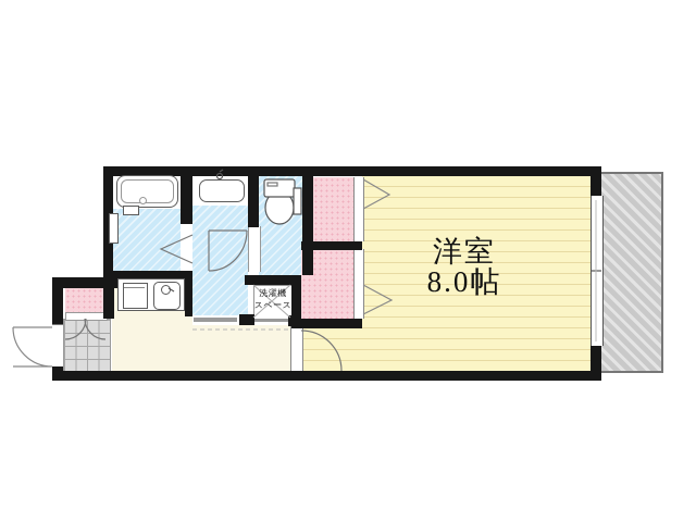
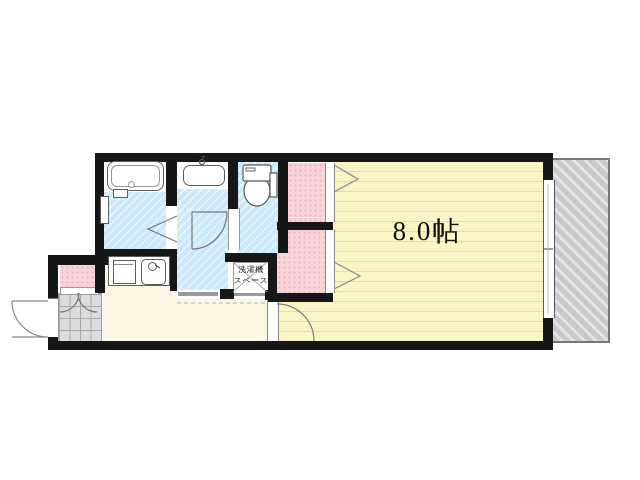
- 洋室
  8.0帖
  洗濯機
  スペース
